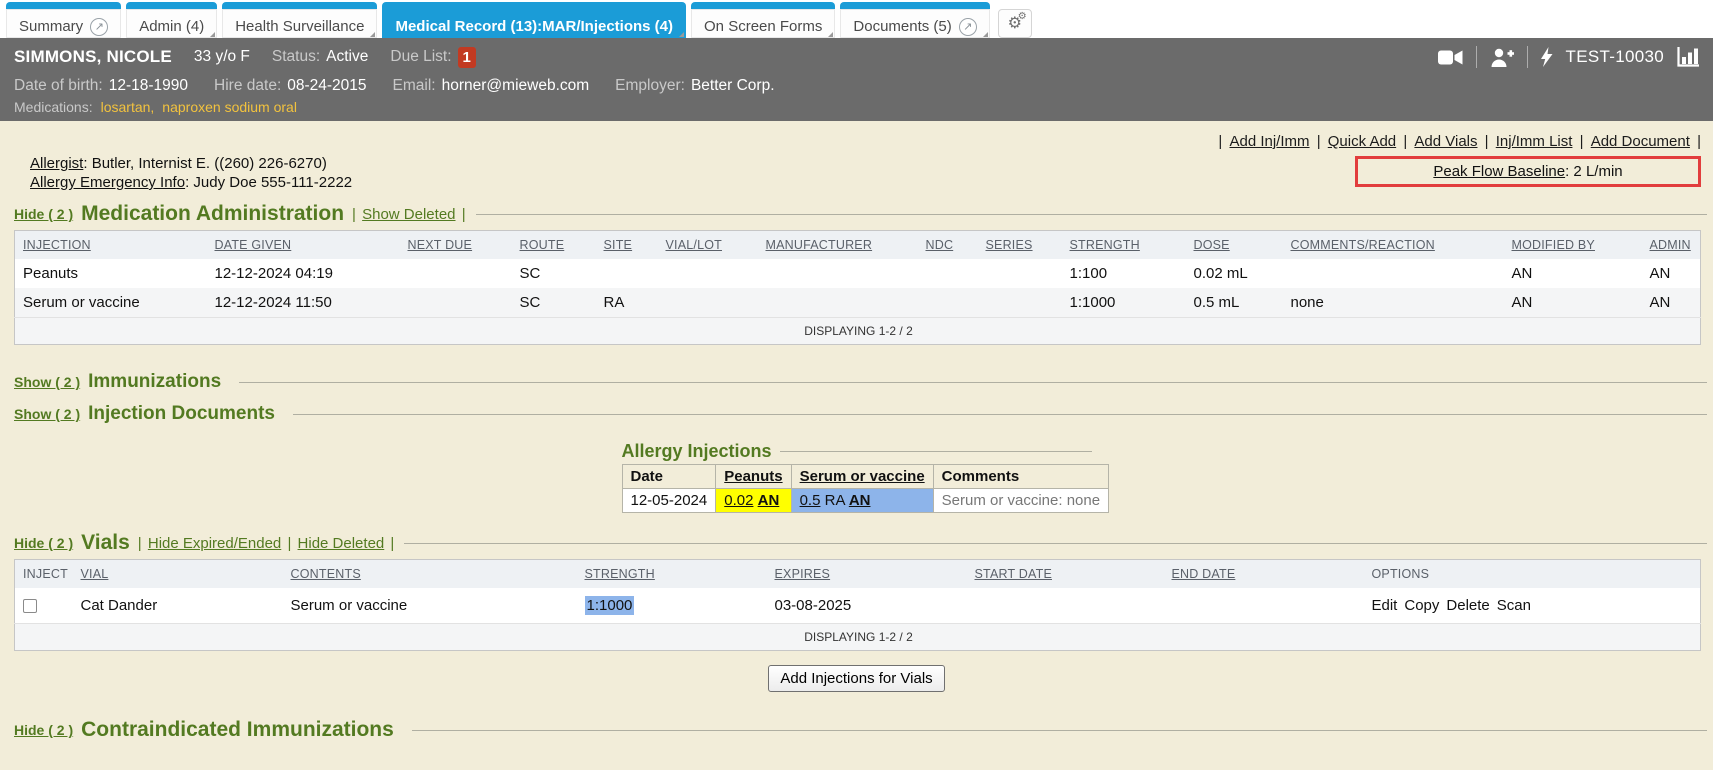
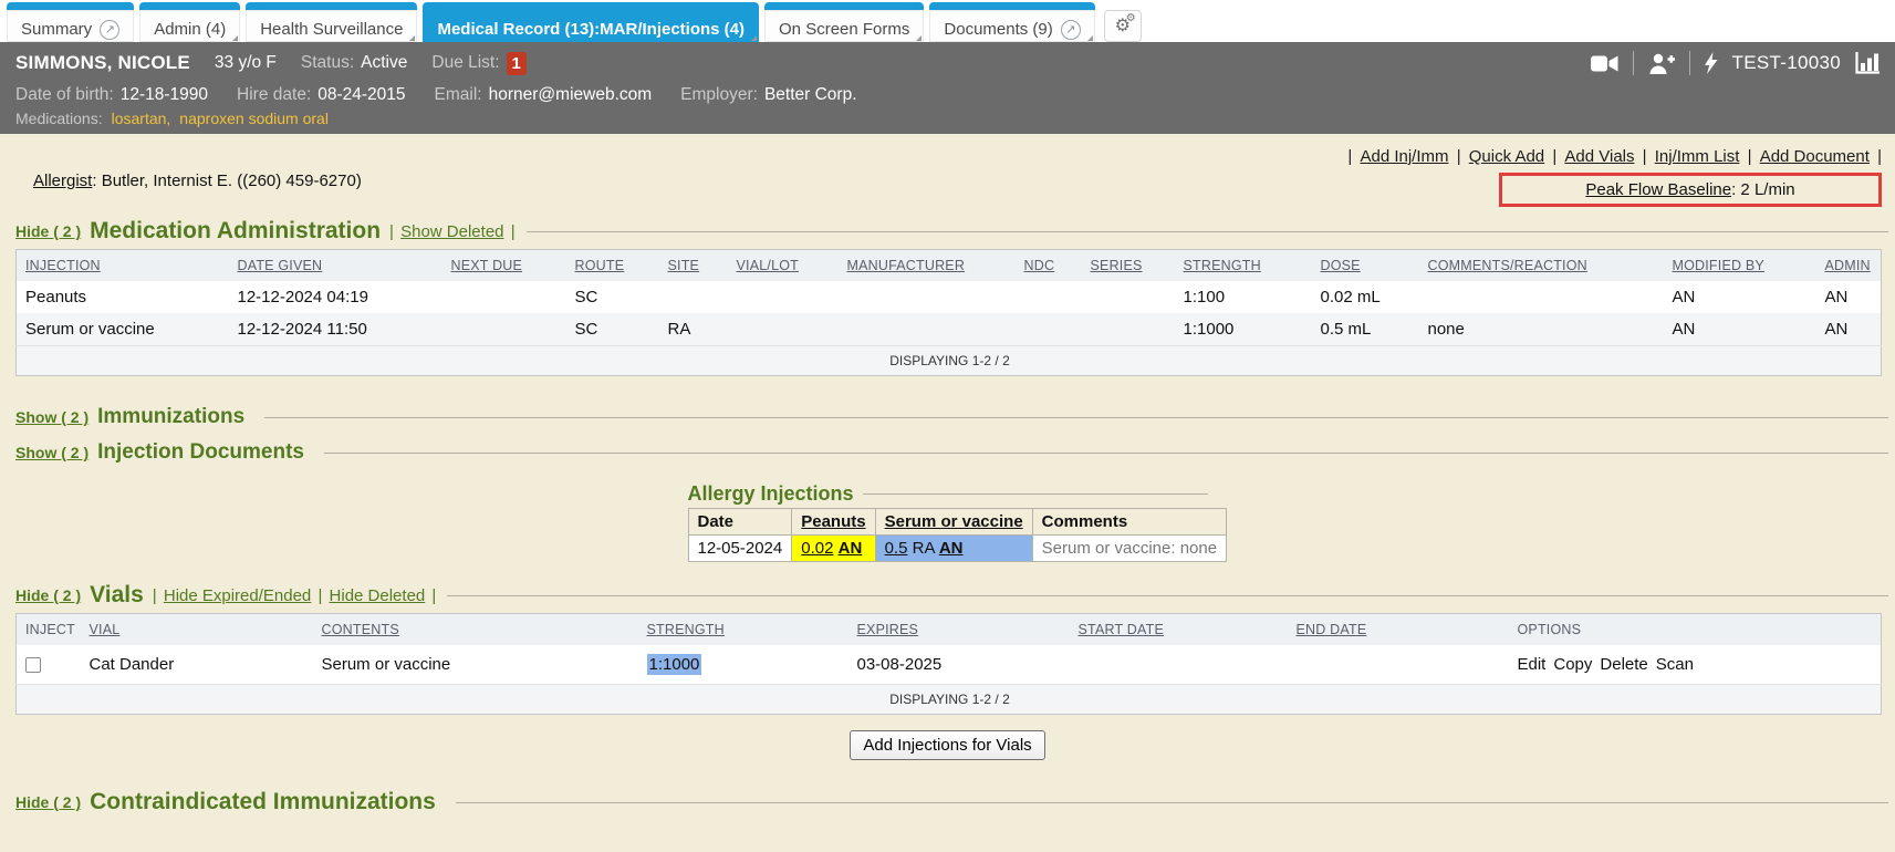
  Summary
  ↗
  Admin (4)
  Health Surveillance
  Medical Record (13):MAR/Injections (4)
  On Screen Forms
- Documents (5)
+ Documents (9)
  ↗
  ⚙
  ⚙
  SIMMONS, NICOLE
  33 y/o F
  Status:
  Active
  Due List:
  1
  TEST-10030
  Date of birth:
  12-18-1990
  Hire date:
  08-24-2015
  Email:
  horner@mieweb.com
  Employer:
  Better Corp.
  Medications:
  losartan,
  naproxen sodium oral
  | Add Inj/Imm | Quick Add | Add Vials | Inj/Imm List | Add Document |
- Allergist: Butler, Internist E. ((260) 226-6270)
+ Allergist: Butler, Internist E. ((260) 459-6270)
- Allergy Emergency Info: Judy Doe 555-111-2222
  Peak Flow Baseline: 2 L/min
  Hide ( 2 )
  Medication Administration
  | Show Deleted |
  INJECTION	DATE GIVEN	NEXT DUE	ROUTE	SITE	VIAL/LOT	MANUFACTURER	NDC	SERIES	STRENGTH	DOSE	COMMENTS/REACTION	MODIFIED BY	ADMIN
  Peanuts	12-12-2024 04:19		SC						1:100	0.02 mL		AN	AN
  Serum or vaccine	12-12-2024 11:50		SC	RA					1:1000	0.5 mL	none	AN	AN
  DISPLAYING 1-2 / 2
  Show ( 2 )
  Immunizations
  Show ( 2 )
  Injection Documents
  Allergy Injections
  Date	Peanuts	Serum or vaccine	Comments
  12-05-2024	0.02 AN	0.5 RA AN	Serum or vaccine: none
  Hide ( 2 )
  Vials
  | Hide Expired/Ended | Hide Deleted |
  INJECT	VIAL	CONTENTS	STRENGTH	EXPIRES	START DATE	END DATE	OPTIONS
  	Cat Dander	Serum or vaccine	1:1000	03-08-2025			Edit Copy Delete Scan
  DISPLAYING 1-2 / 2
  Add Injections for Vials
  Hide ( 2 )
  Contraindicated Immunizations
